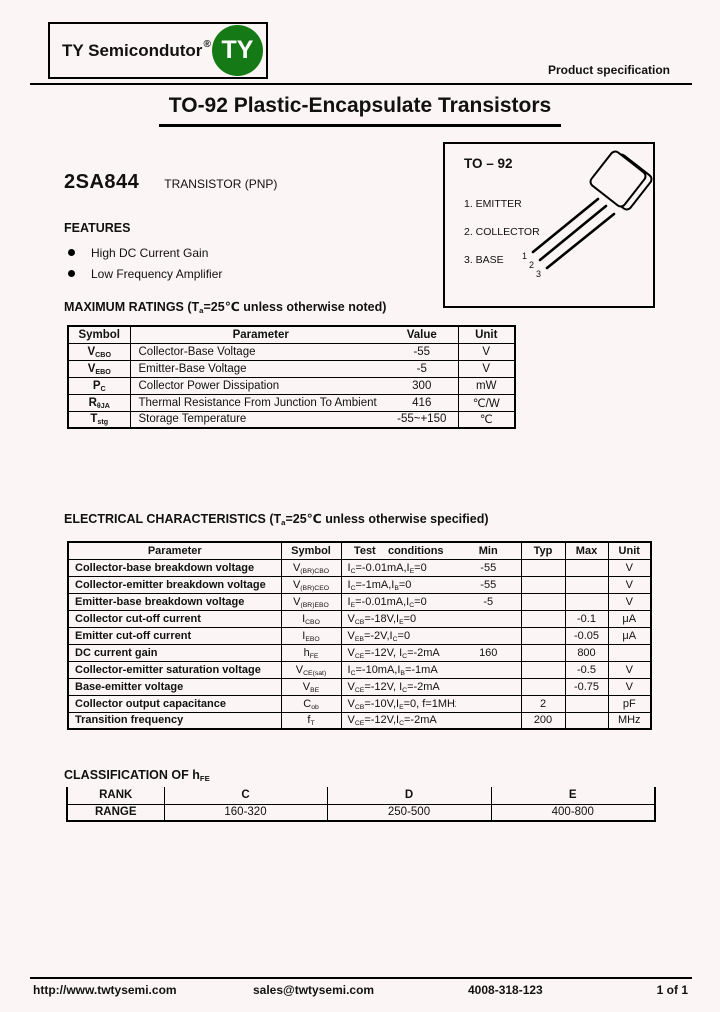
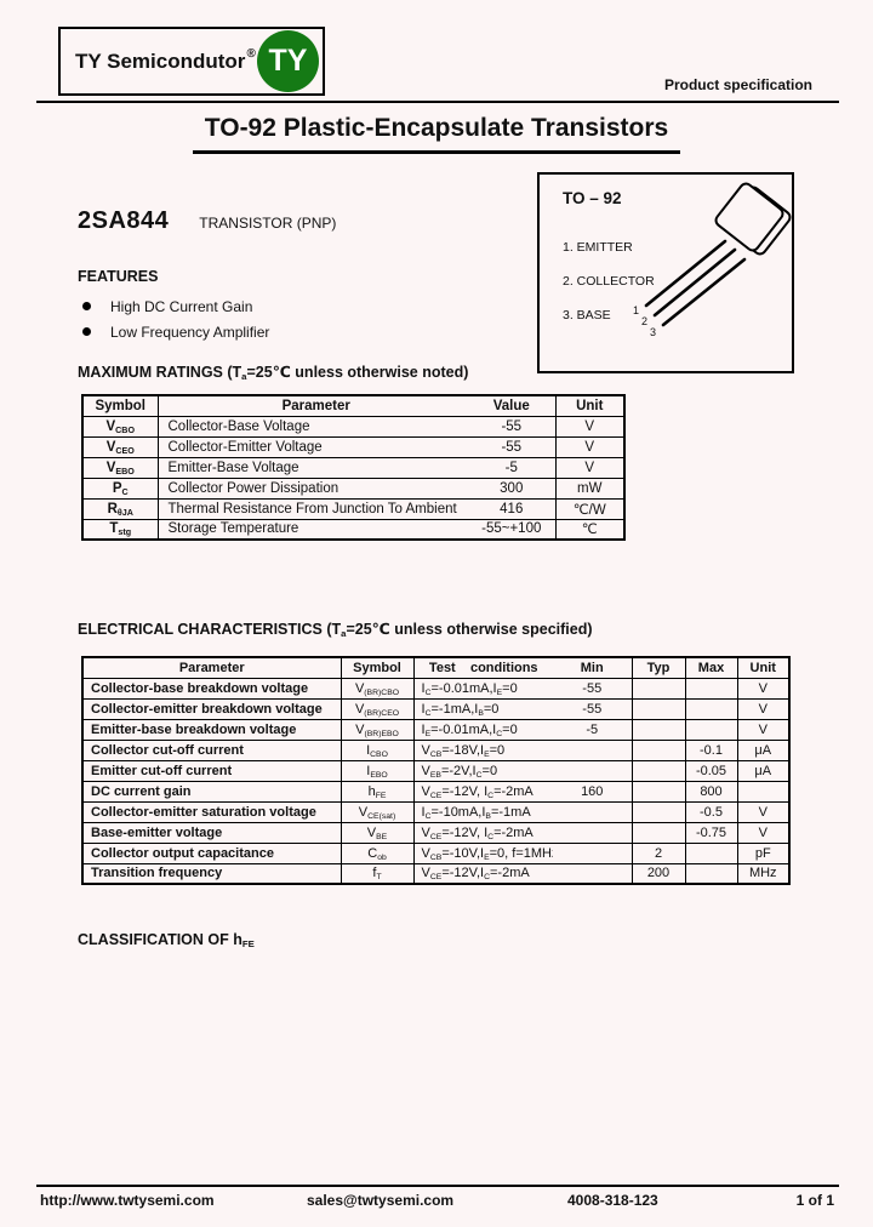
  TY Semicondutor
  ®
  TY
  Product specification
  TO-92 Plastic-Encapsulate Transistors
  2SA844
  TRANSISTOR (PNP)
  FEATURES
  High DC Current Gain
  Low Frequency Amplifier
  1
  2
  3
  TO – 92
  1. EMITTER
  2. COLLECTOR
  3. BASE
  MAXIMUM RATINGS (Ta=25℃ unless otherwise noted)
  Symbol	Parameter	Value	Unit
  VCBO	Collector-Base Voltage	-55	V
+ VCEO	Collector-Emitter Voltage	-55	V
  VEBO	Emitter-Base Voltage	-5	V
  PC	Collector Power Dissipation	300	mW
  RθJA	Thermal Resistance From Junction To Ambient	416	℃/W
- Tstg	Storage Temperature	-55~+150	℃
+ Tstg	Storage Temperature	-55~+100	℃
  ELECTRICAL CHARACTERISTICS (Ta=25℃ unless otherwise specified)
  Parameter	Symbol	Test conditions	Min	Typ	Max	Unit
  Collector-base breakdown voltage	V	I =-0.01mA,I =0	-55			V
  Collector-emitter breakdown voltage	V	I =-1mA,I =0	-55			V
  Emitter-base breakdown voltage	V	I =-0.01mA,I =0	-5			V
  Collector cut-off current	I	V =-18V,I =0			-0.1	μA
  Emitter cut-off current	I	V =-2V,I =0			-0.05	μA
  DC current gain	h	V =-12V, I =-2mA	160		800
  Collector-emitter saturation voltage	V	I =-10mA,I =-1mA			-0.5	V
  Base-emitter voltage	V	V =-12V, I =-2mA			-0.75	V
  Collector output capacitance	C	V =-10V,I =0, f=1MH		2		pF
  Transition frequency	f	V =-12V,I =-2mA		200		MHz
  CLASSIFICATION OF hFE
- RANK	C	D	E
- RANGE	160-320	250-500	400-800
  http://www.twtysemi.com
  sales@twtysemi.com
  4008-318-123
  1 of 1
